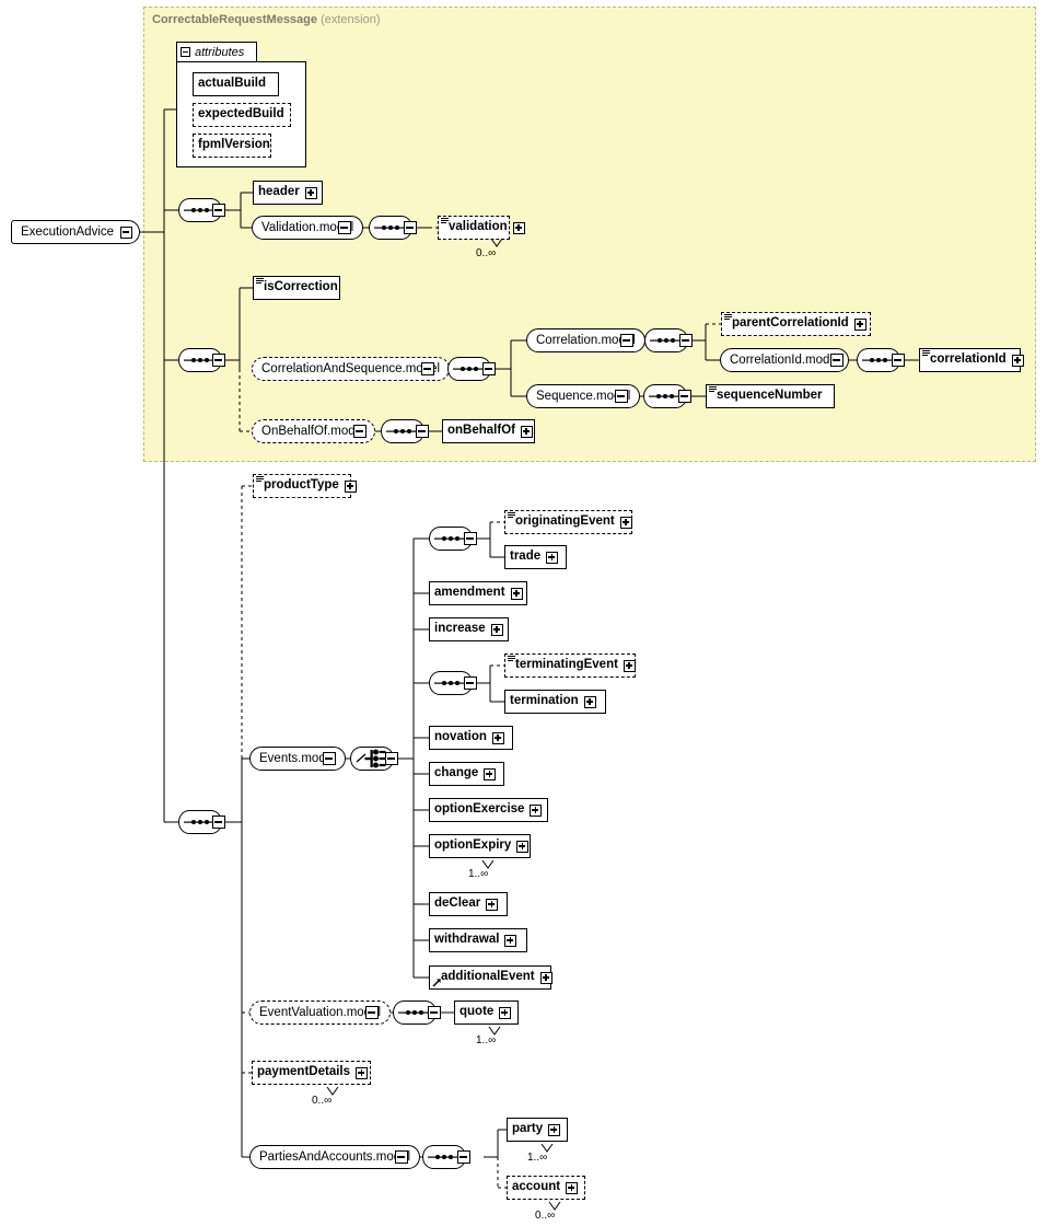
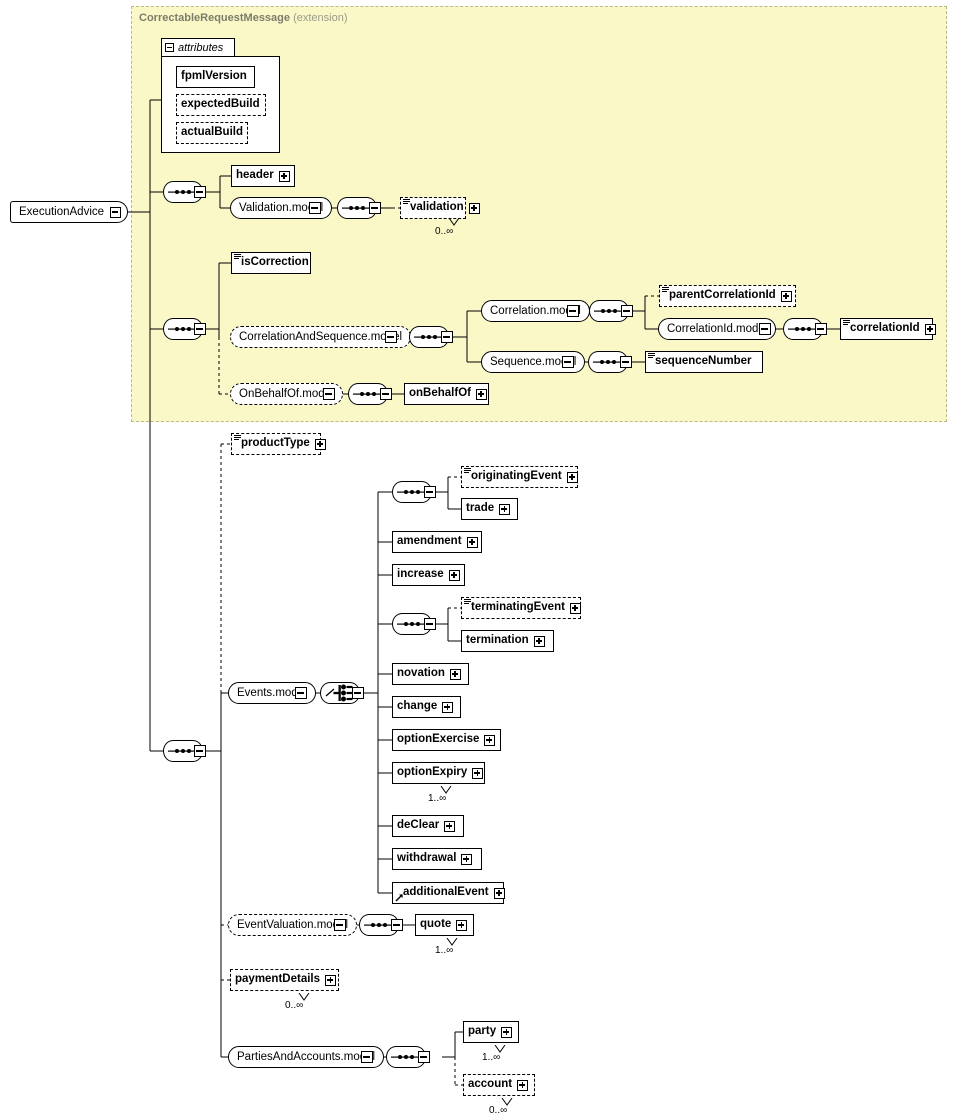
  CorrectableRequestMessage (extension)
  ExecutionAdvice
  attributes
- actualBuild
+ fpmlVersion
  expectedBuild
- fpmlVersion
+ actualBuild
  header
  Validation.mol
  validation
  0..∞
  isCorrection
  CorrelationAndSequence.mol
  Correlation.mol
  parentCorrelationId
  CorrelationId.mod
  correlationId
  Sequence.mol
  sequenceNumber
  OnBehalfOf.mod
  onBehalfOf
  productType
  Events.mo
  originatingEvent
  trade
  amendment
  increase
  terminatingEvent
  termination
  novation
  change
  optionExercise
  optionExpiry
  1..∞
  deClear
  withdrawal
  additionalEvent
  EventValuation.mol
  quote
  1..∞
  paymentDetails
  0..∞
  PartiesAndAccounts.mol
  party
  1..∞
  account
  0..∞
